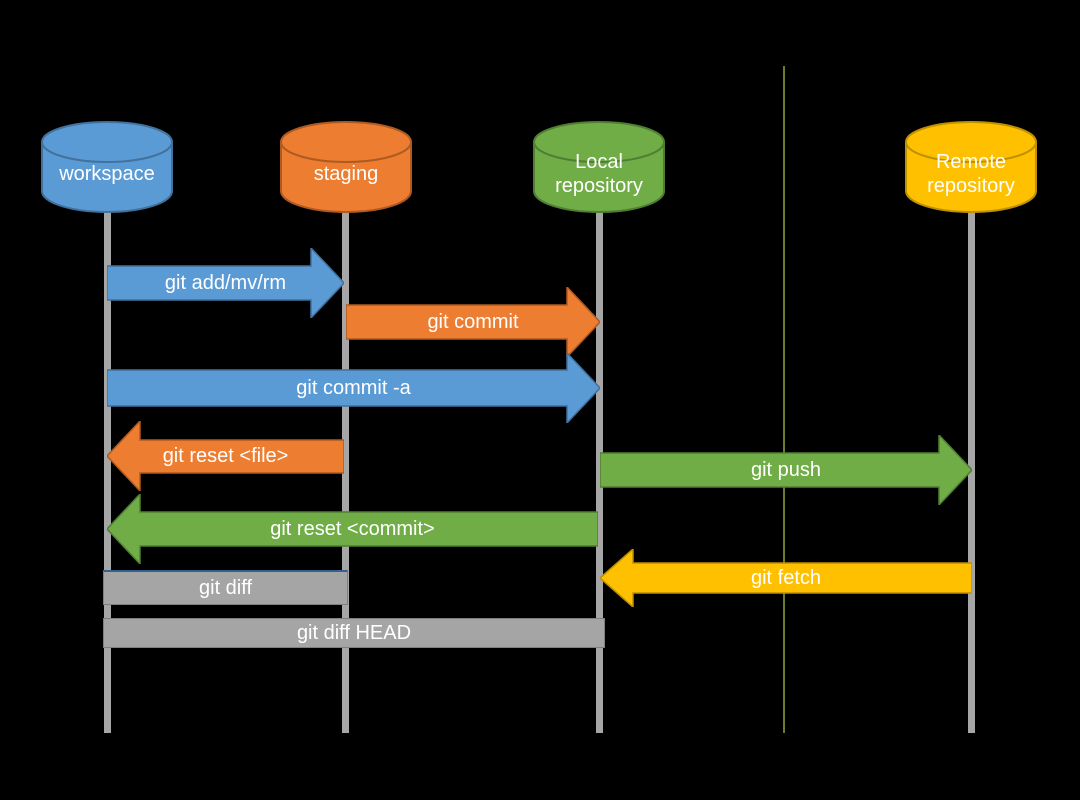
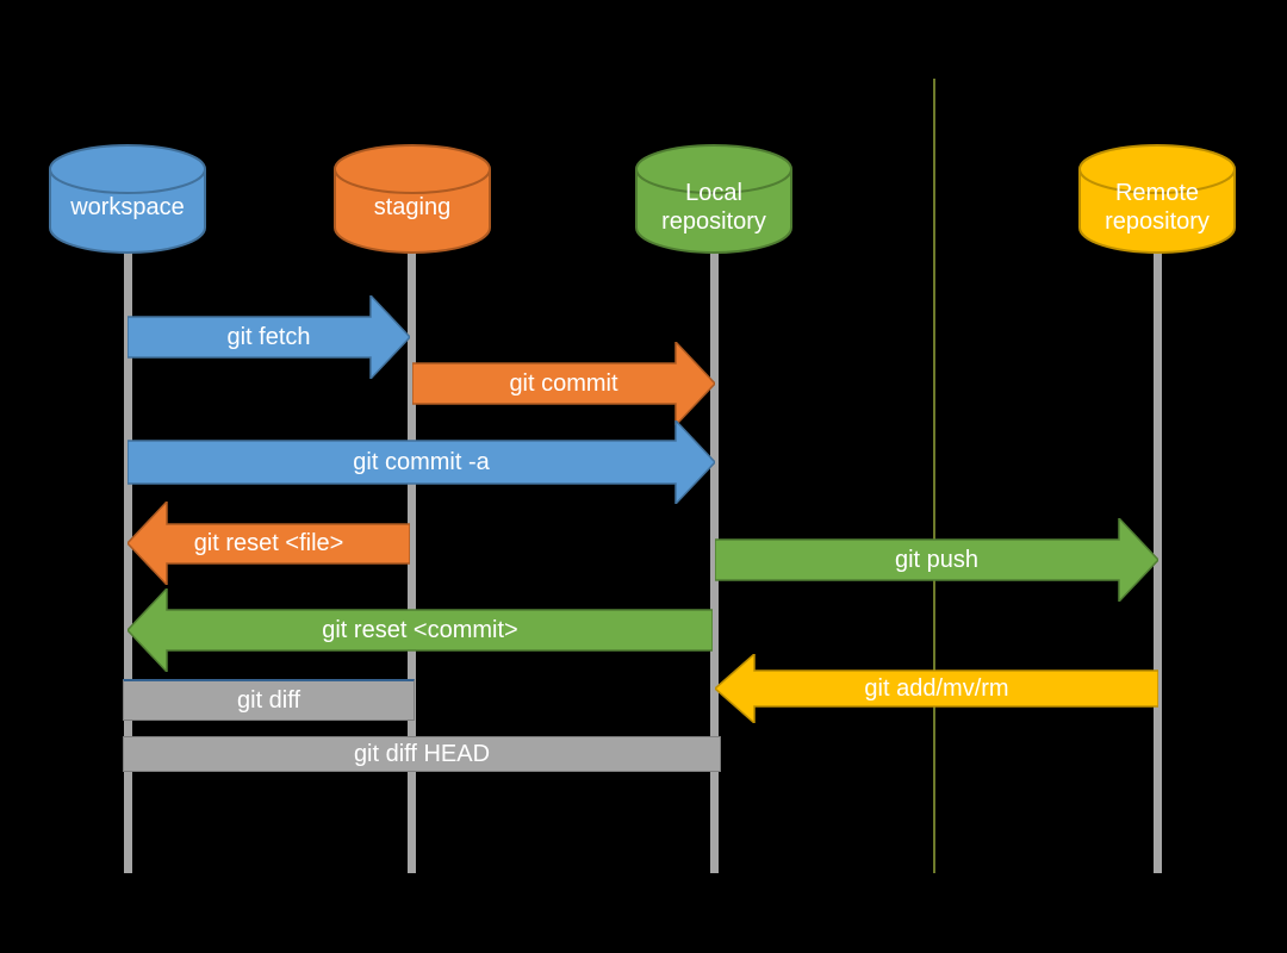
  workspace
  staging
  Local repository
  Remote repository
- git add/mv/rm
+ git fetch
  git commit
  git commit -a
  git reset <file>
  git push
  git reset <commit>
- git fetch
+ git add/mv/rm
  git diff
  git diff HEAD
